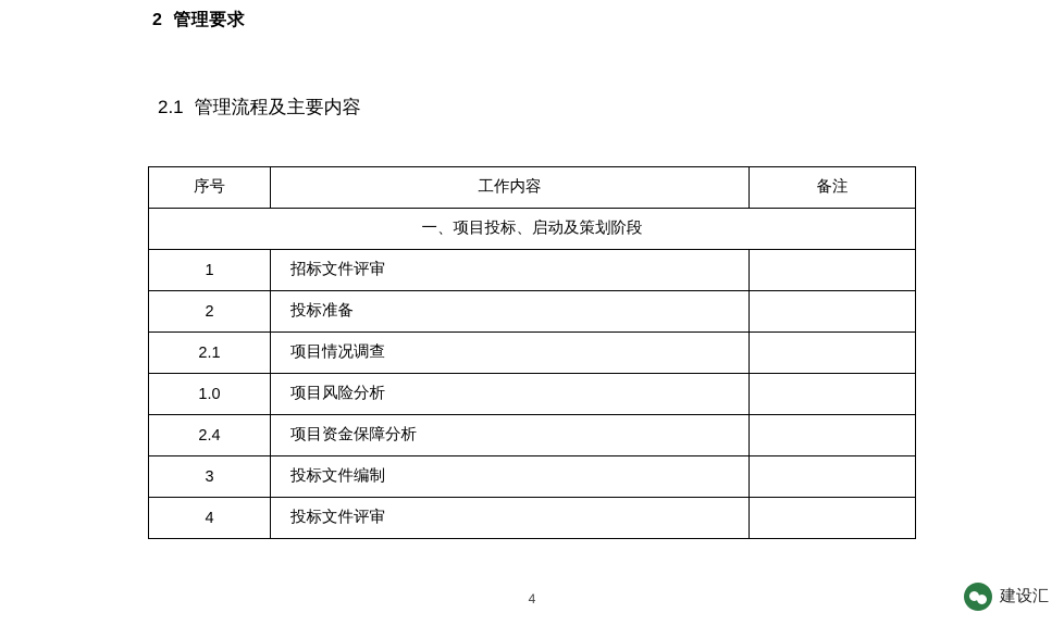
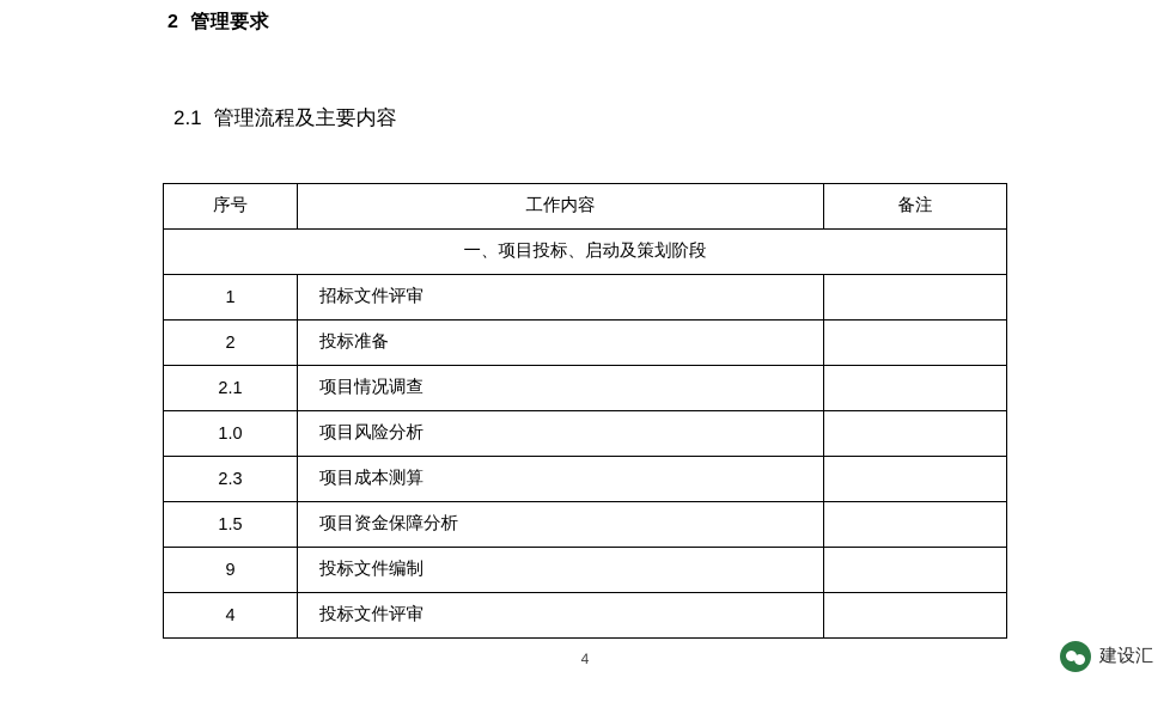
  2 管理要求
  2.1 管理流程及主要内容
  序号	工作内容	备注
  一、项目投标、启动及策划阶段
  1	招标文件评审
  2	投标准备
  2.1	项目情况调查
  1.0	项目风险分析
+ 2.3	项目成本测算
- 2.4	项目资金保障分析
+ 1.5	项目资金保障分析
- 3	投标文件编制
+ 9	投标文件编制
  4	投标文件评审
  4
  建设汇
